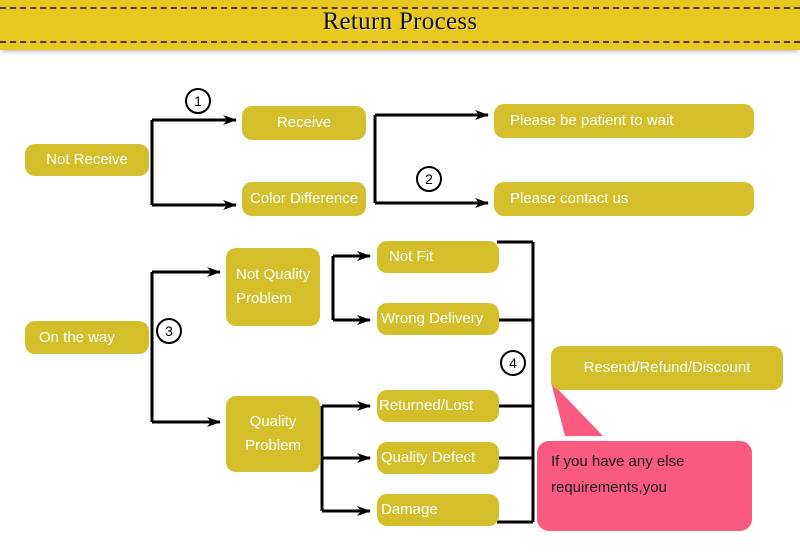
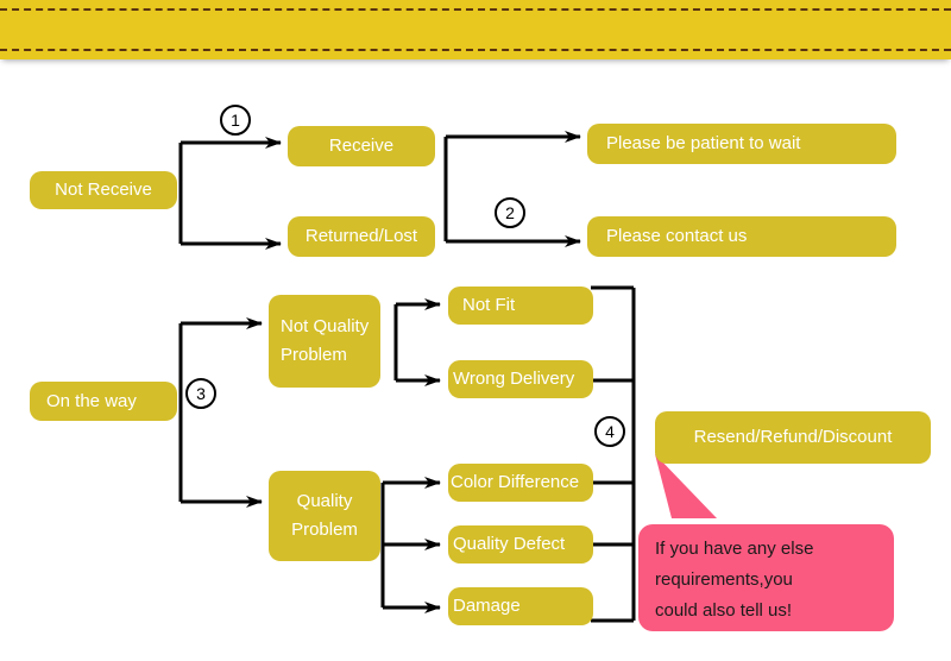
- Return Process
  Not Receive
  Receive
- Color Difference
+ Returned/Lost
  Please be patient to wait
  Please contact us
  On the way
  Not Quality Problem
  Quality Problem
  Not Fit
  Wrong Delivery
- Returned/Lost
+ Color Difference
  Quality Defect
  Damage
  Resend/Refund/Discount
  1
  2
  3
  4
  If you have any else
  requirements,you
+ could also tell us!
